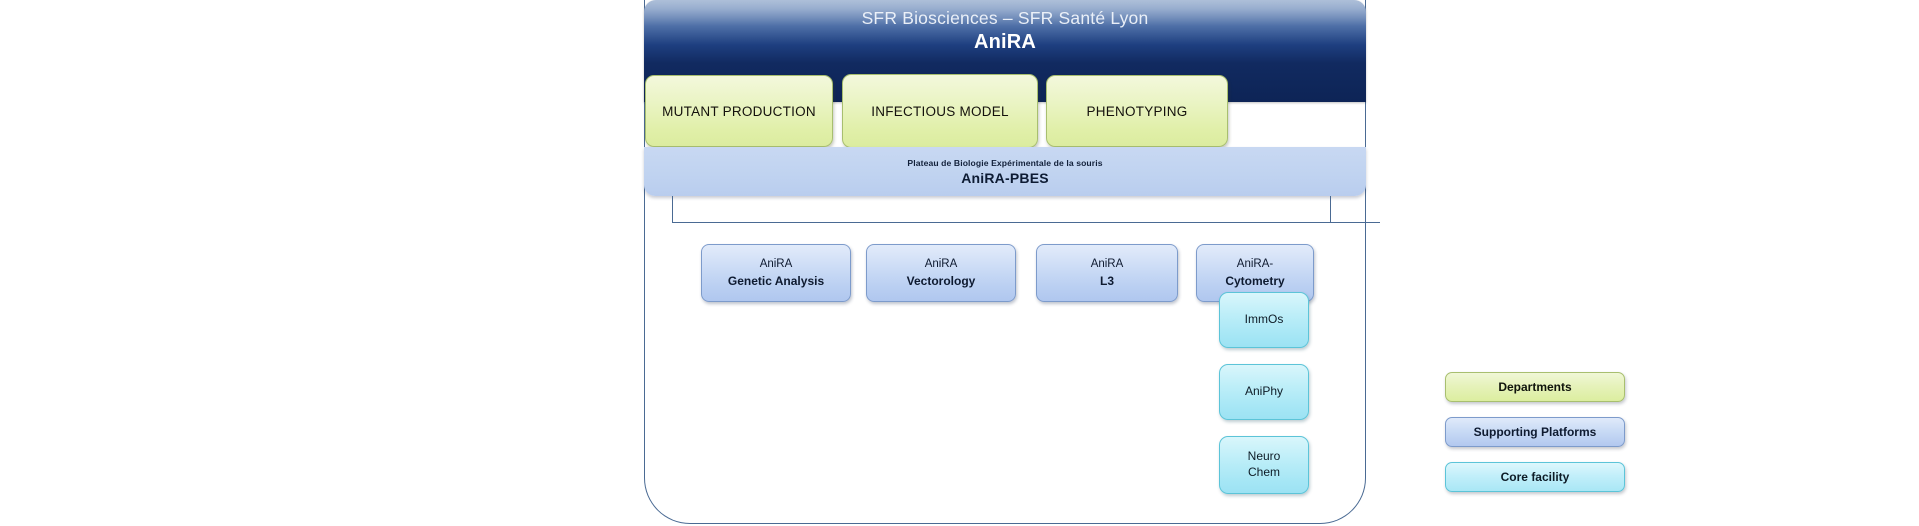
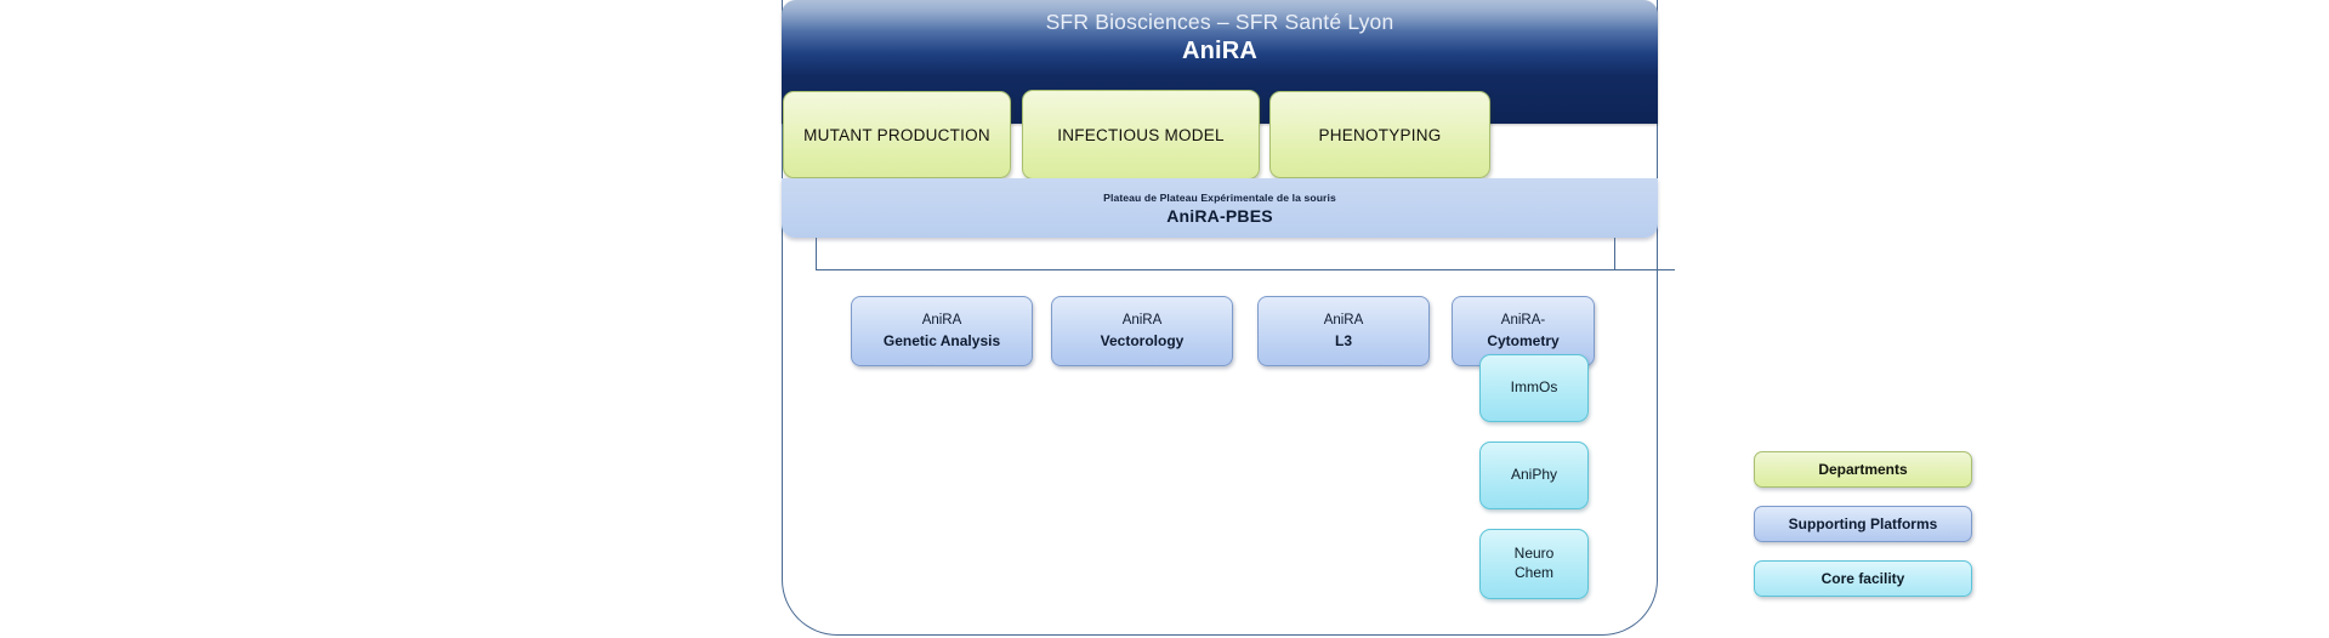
  AniRA
  MUTANT PRODUCTION
  INFECTIOUS MODEL
  PHENOTYPING
- Plateau de Biologie Expérimentale de la souris
+ Plateau de Plateau Expérimentale de la souris
  AniRA-PBES
  AniRA
  Genetic Analysis
  AniRA
  Vectorology
  AniRA
  L3
  AniRA-
  Cytometry
  ImmOs
  AniPhy
  Neuro
  Chem
  Departments
  Supporting Platforms
  Core facility
